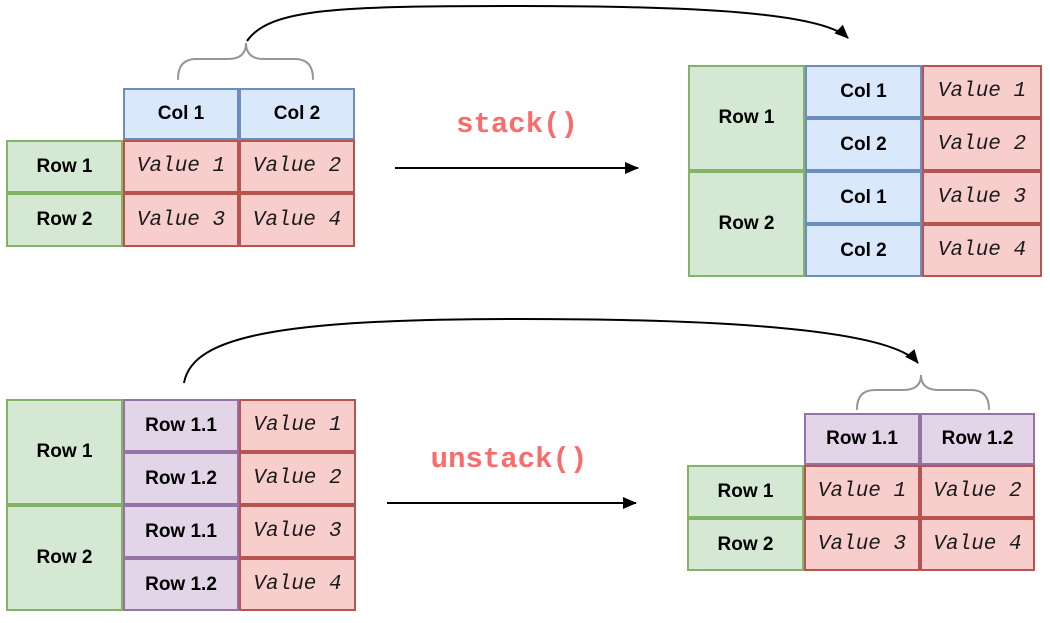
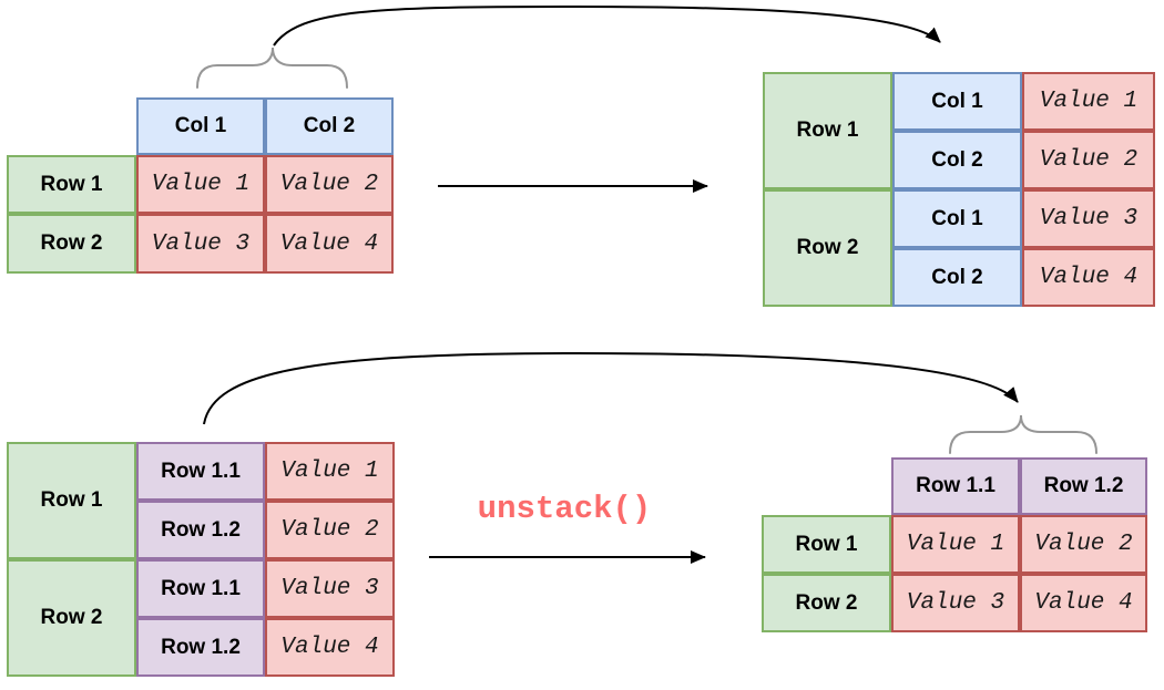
  Col 1
  Col 2
  Row 1
  Value 1
  Value 2
  Row 2
  Value 3
  Value 4
  Row 1
  Col 1
  Value 1
  Col 2
  Value 2
  Row 2
  Col 1
  Value 3
  Col 2
  Value 4
  Row 1
  Row 1.1
  Value 1
  Row 1.2
  Value 2
  Row 2
  Row 1.1
  Value 3
  Row 1.2
  Value 4
  Row 1.1
  Row 1.2
  Row 1
  Value 1
  Value 2
  Row 2
  Value 3
  Value 4
- stack()
  unstack()
